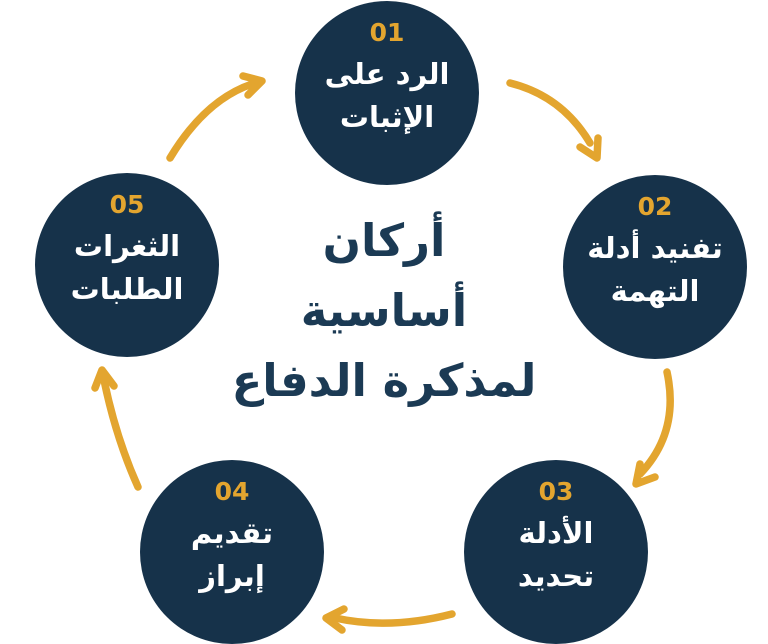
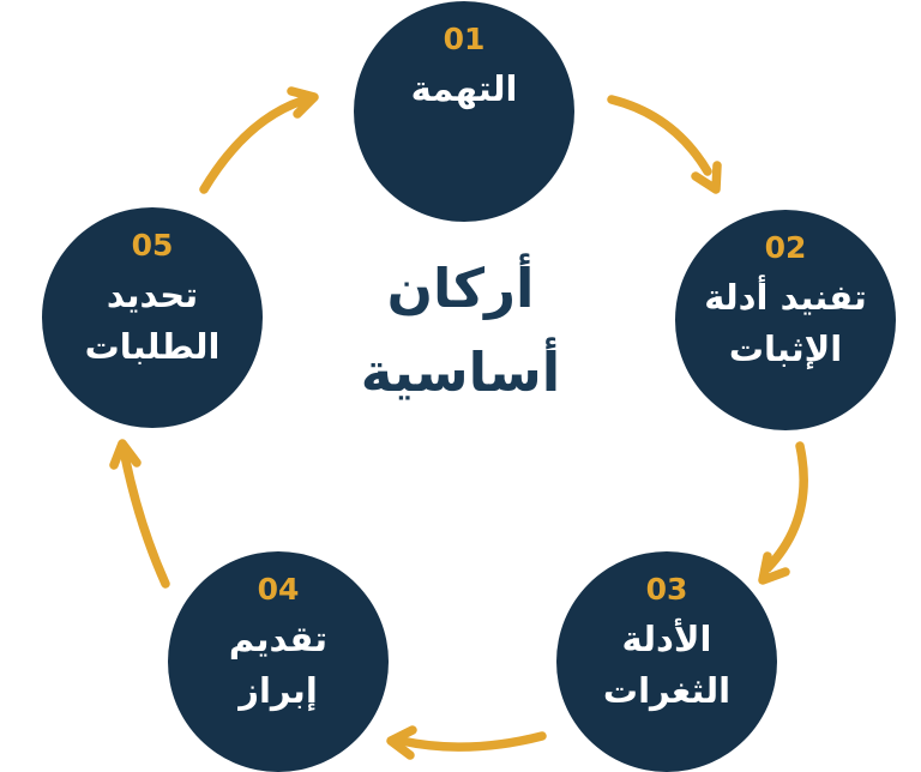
  01
- الرد على
- الإثبات
+ التهمة
  02
  تفنيد أدلة
- التهمة
+ الإثبات
  03
  الأدلة
- تحديد
+ الثغرات
  04
  تقديم
  إبراز
  05
- الثغرات
+ تحديد
  الطلبات
  أركان
  أساسية
- لمذكرة الدفاع
